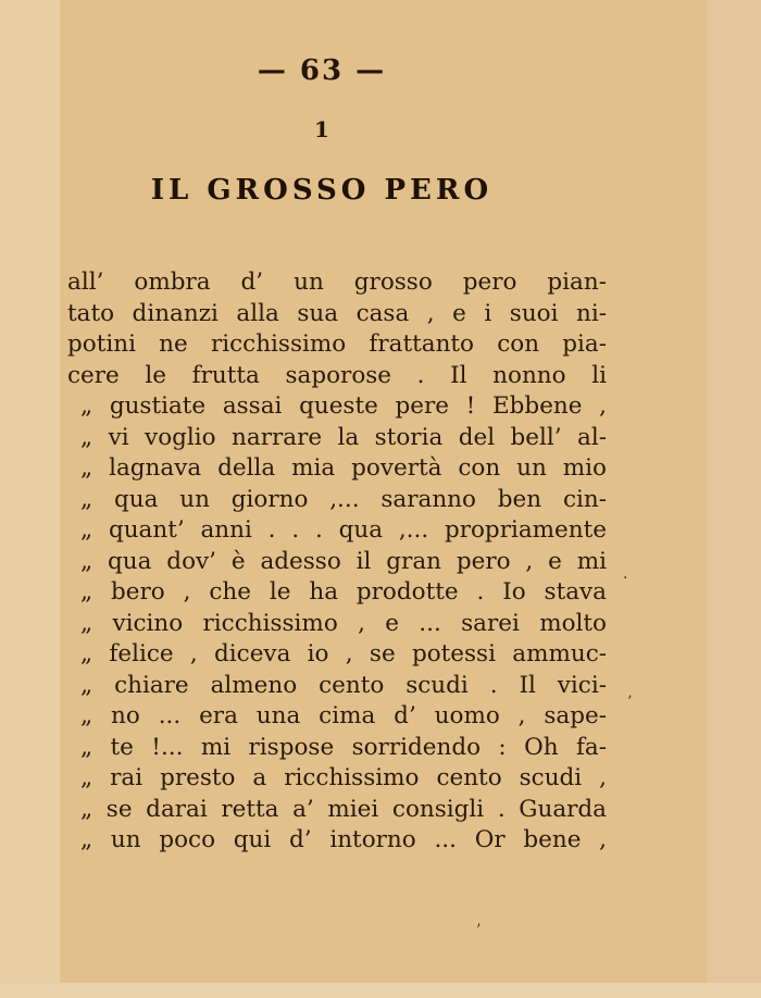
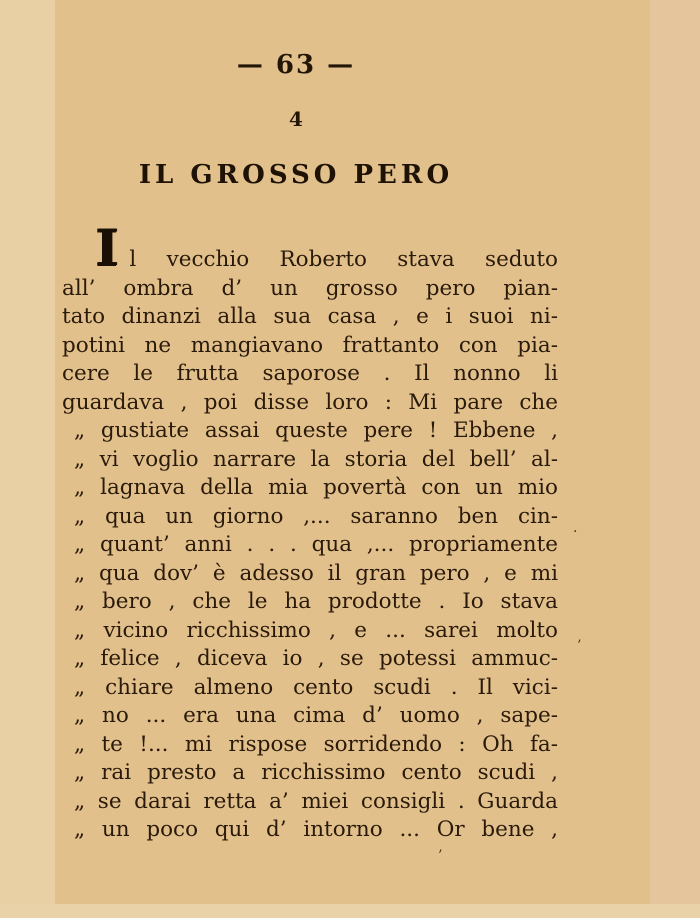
  — 63 —
- 1
+ 4
  IL GROSSO PERO
+ I
+ l vecchio Roberto stava seduto
  all’ ombra d’ un grosso pero pian-
  tato dinanzi alla sua casa , e i suoi ni-
- potini ne ricchissimo frattanto con pia-
+ potini ne mangiavano frattanto con pia-
  cere le frutta saporose . Il nonno li
+ guardava , poi disse loro : Mi pare che
  „ gustiate assai queste pere ! Ebbene ,
  „ vi voglio narrare la storia del bell’ al-
  „ lagnava della mia povertà con un mio
  „ qua un giorno ,... saranno ben cin-
  „ quant’ anni . . . qua ,... propriamente
  „ qua dov’ è adesso il gran pero , e mi
  „ bero , che le ha prodotte . Io stava
  „ vicino ricchissimo , e ... sarei molto
  „ felice , diceva io , se potessi ammuc-
  „ chiare almeno cento scudi . Il vici-
  „ no ... era una cima d’ uomo , sape-
  „ te !... mi rispose sorridendo : Oh fa-
  „ rai presto a ricchissimo cento scudi ,
  „ se darai retta a’ miei consigli . Guarda
  „ un poco qui d’ intorno ... Or bene ,
  .
  ’
  ’
